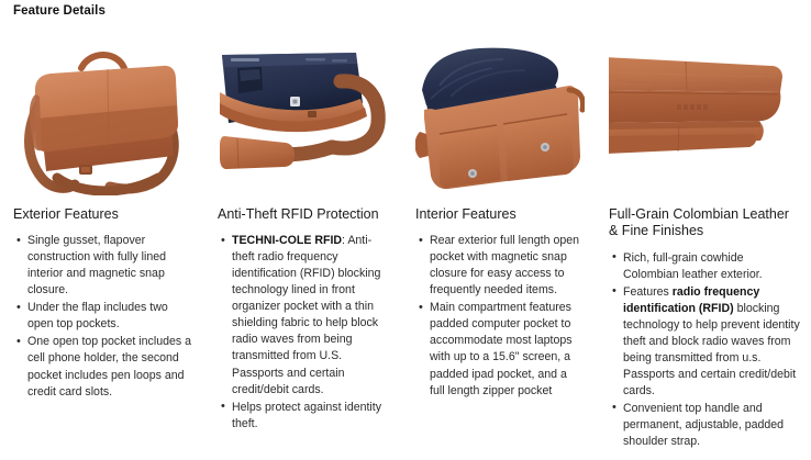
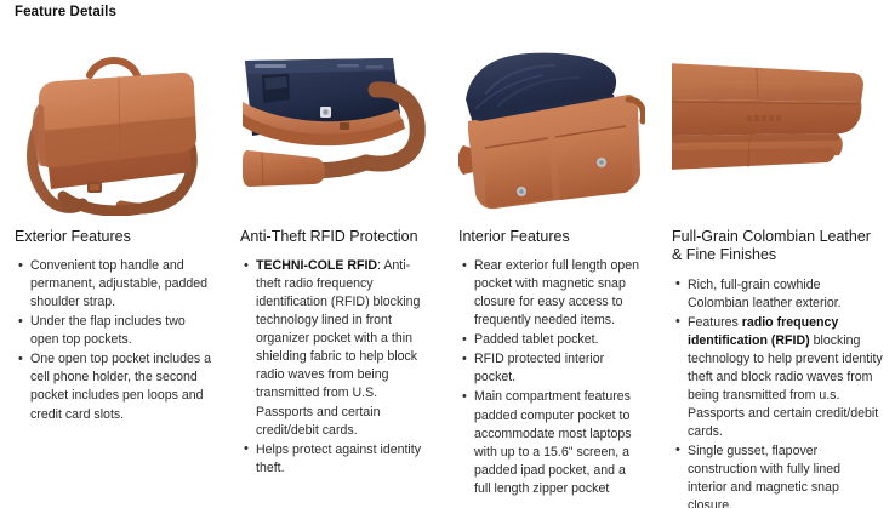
  Feature Details
  Exterior Features
- Single gusset, flapover construction with fully lined interior and magnetic snap closure.
+ Convenient top handle and permanent, adjustable, padded shoulder strap.
  Under the flap includes two open top pockets.
  One open top pocket includes a cell phone holder, the second pocket includes pen loops and credit card slots.
  Anti-Theft RFID Protection
  TECHNI-COLE RFID: Anti-theft radio frequency identification (RFID) blocking technology lined in front organizer pocket with a thin shielding fabric to help block radio waves from being transmitted from U.S. Passports and certain credit/debit cards.
  Helps protect against identity theft.
  Interior Features
  Rear exterior full length open pocket with magnetic snap closure for easy access to frequently needed items.
+ Padded tablet pocket.
+ RFID protected interior pocket.
  Main compartment features padded computer pocket to accommodate most laptops with up to a 15.6" screen, a padded ipad pocket, and a full length zipper pocket
  Full-Grain Colombian Leather & Fine Finishes
  Rich, full-grain cowhide Colombian leather exterior.
  Features radio frequency identification (RFID) blocking technology to help prevent identity theft and block radio waves from being transmitted from u.s. Passports and certain credit/debit cards.
- Convenient top handle and permanent, adjustable, padded shoulder strap.
+ Single gusset, flapover construction with fully lined interior and magnetic snap closure.
